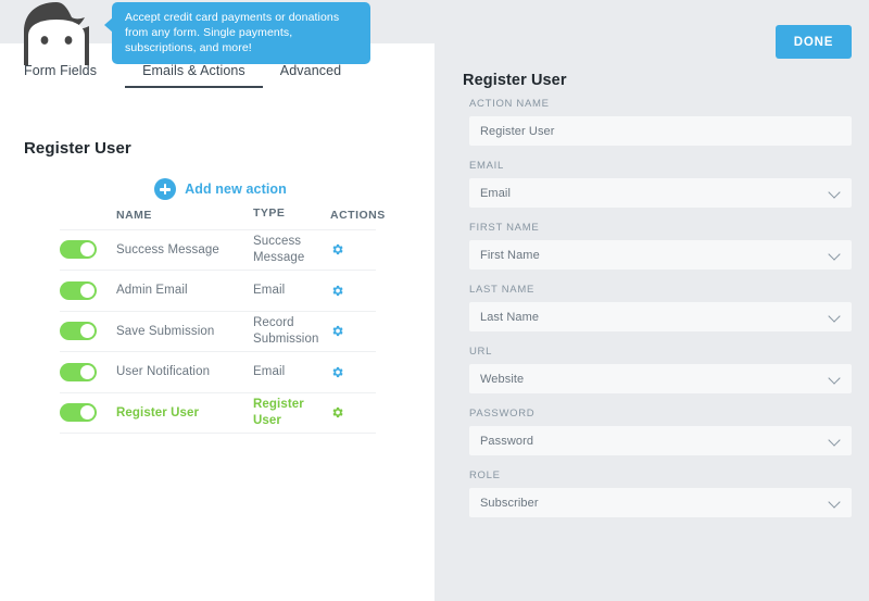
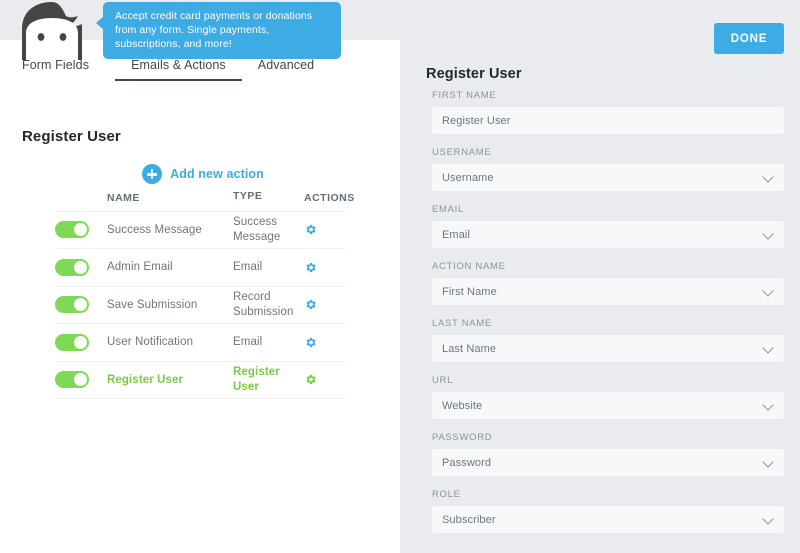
  Accept credit card payments or donations from any form. Single payments, subscriptions, and more!
  Form Fields
  Emails & Actions
  Advanced
  Register User
  Add new action
  NAME
  TYPE
  ACTIONS
  Success Message
  Success Message
  Admin Email
  Email
  Save Submission
  Record Submission
  User Notification
  Email
  Register User
  Register User
  DONE
  Register User
- ACTION NAME
+ FIRST NAME
  Register User
+ USERNAME
+ Username
  EMAIL
  Email
- FIRST NAME
+ ACTION NAME
  First Name
  LAST NAME
  Last Name
  URL
  Website
  PASSWORD
  Password
  ROLE
  Subscriber
